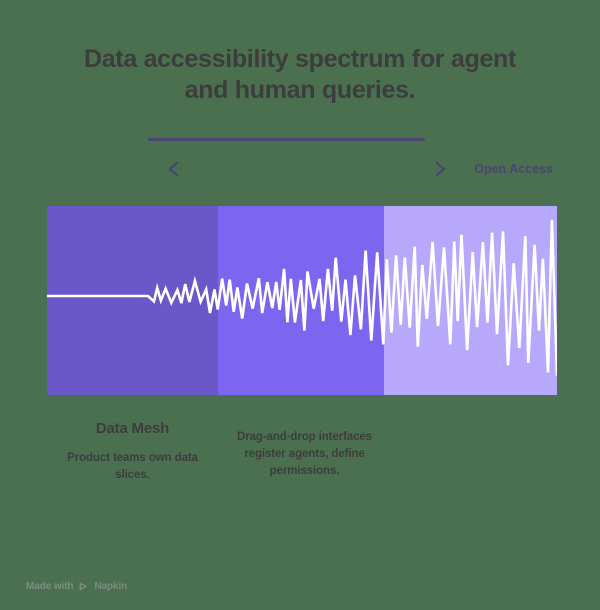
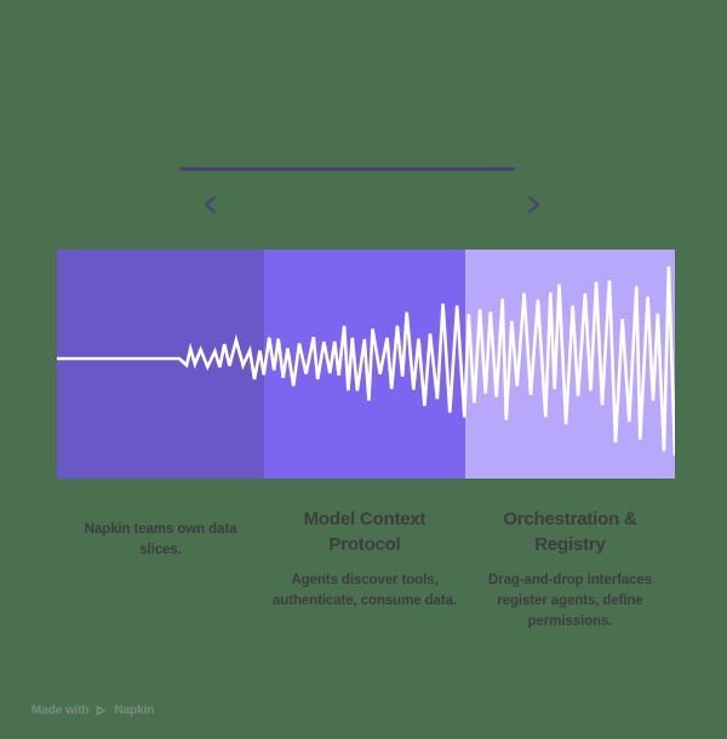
- Data accessibility spectrum for agent and human queries.
- Open Access
- Data Mesh
- Product teams own data slices.
+ Napkin teams own data slices.
+ Model Context Protocol
+ Agents discover tools, authenticate, consume data.
+ Orchestration & Registry
  Drag-and-drop interfaces register agents, define permissions.
  Made with
  Napkin
